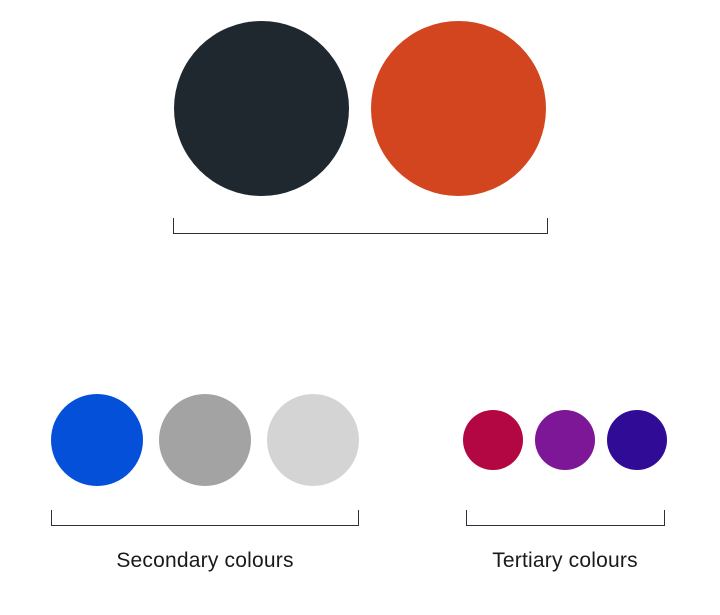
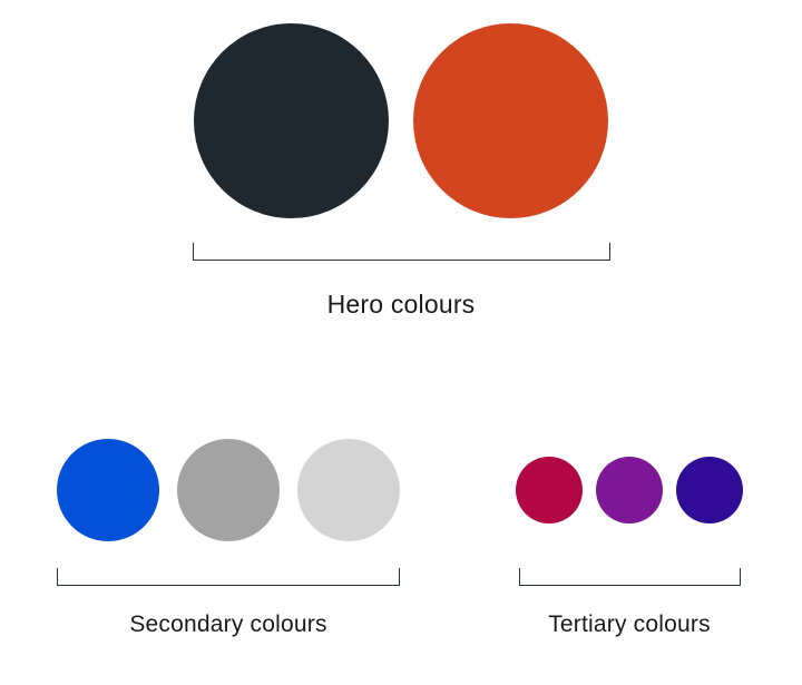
+ Hero colours
  Secondary colours
  Tertiary colours
